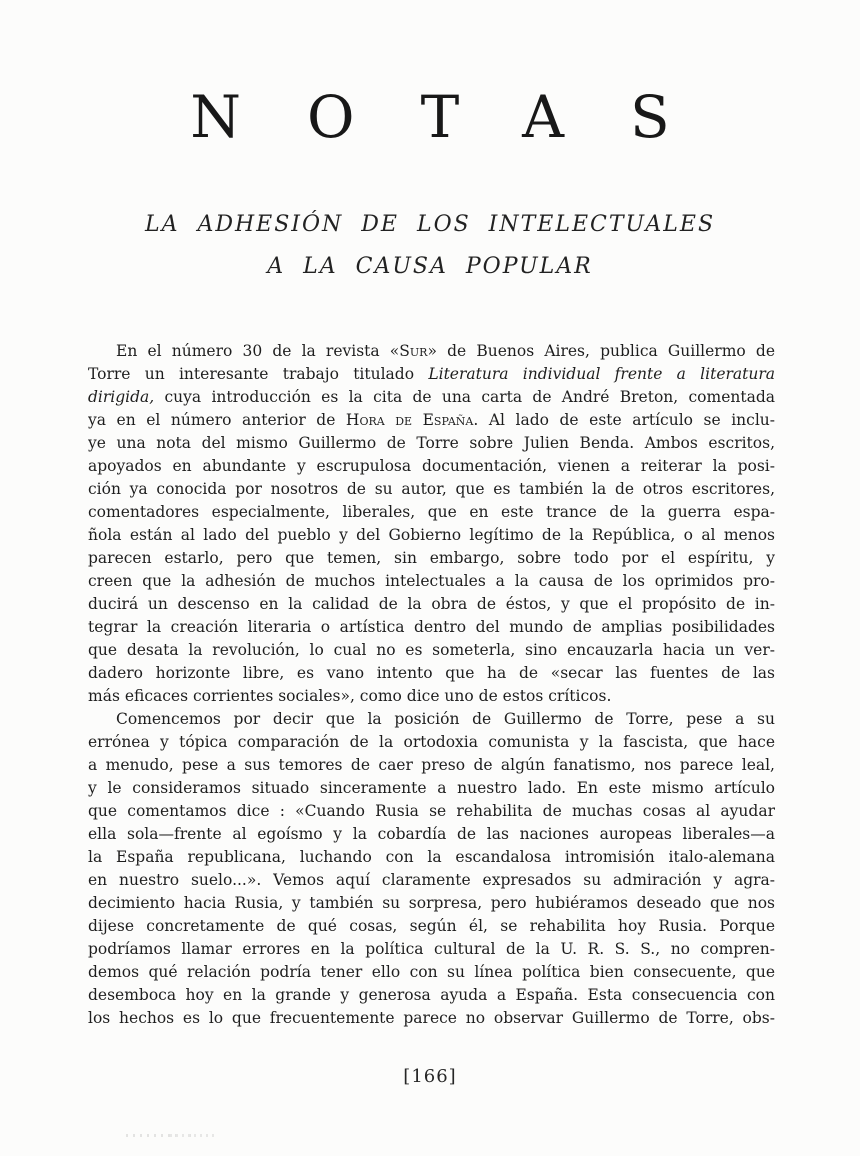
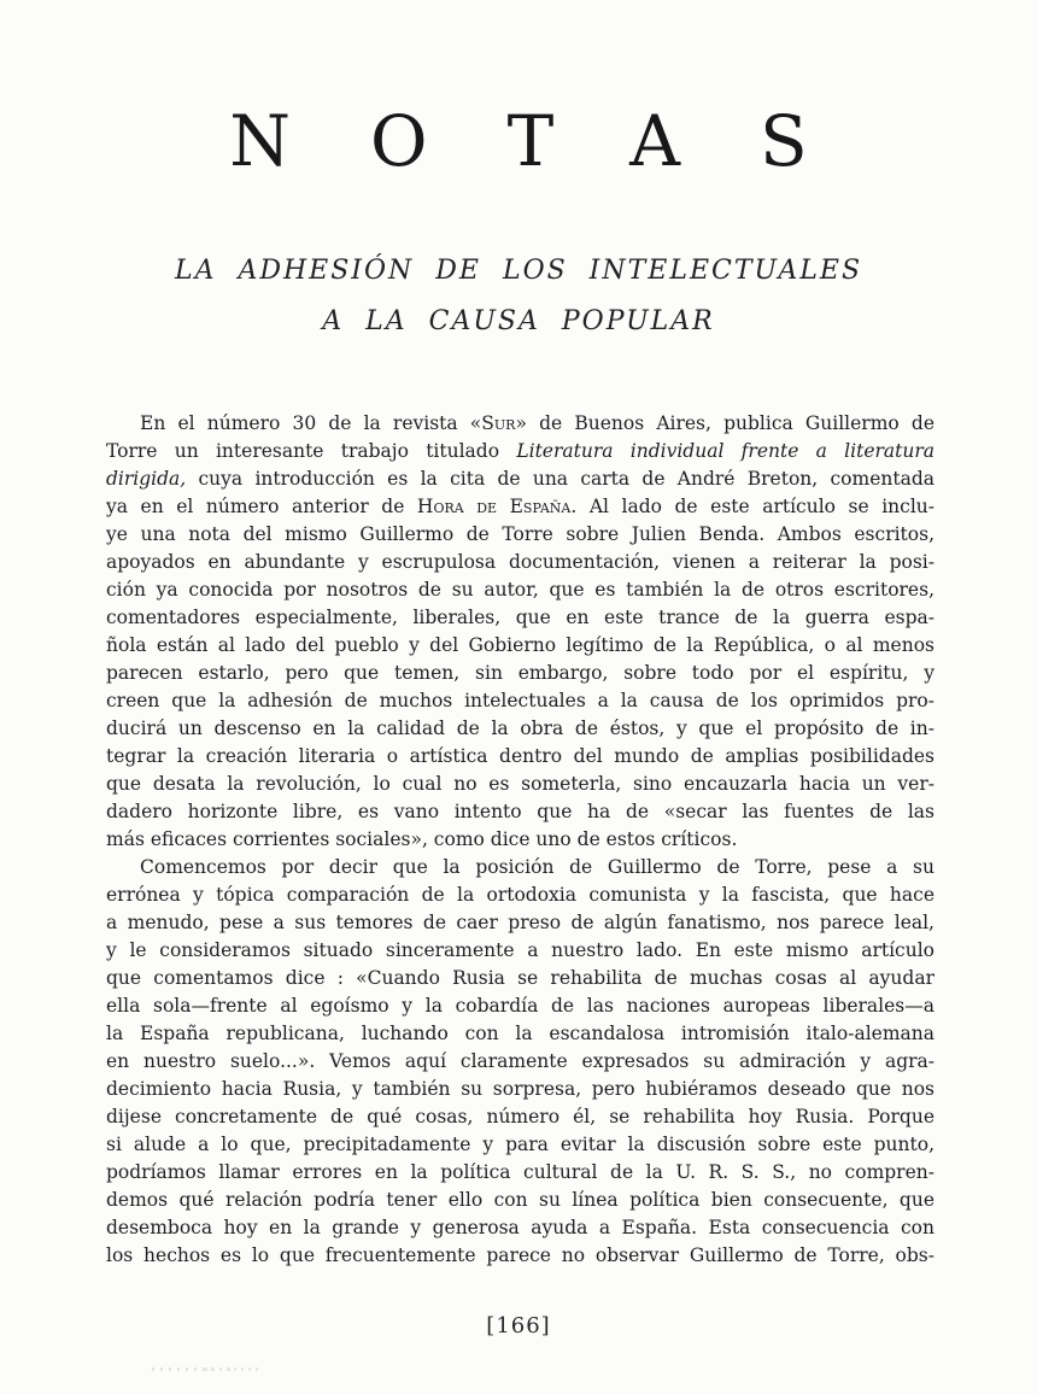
  NOTAS
  LA ADHESIÓN DE LOS INTELECTUALES
  A LA CAUSA POPULAR
  En el número 30 de la revista «Sur» de Buenos Aires, publica Guillermo de
  Torre un interesante trabajo titulado Literatura individual frente a literatura
  dirigida, cuya introducción es la cita de una carta de André Breton, comentada
  ya en el número anterior de Hora de España. Al lado de este artículo se inclu-
  ye una nota del mismo Guillermo de Torre sobre Julien Benda. Ambos escritos,
  apoyados en abundante y escrupulosa documentación, vienen a reiterar la posi-
  ción ya conocida por nosotros de su autor, que es también la de otros escritores,
  comentadores especialmente, liberales, que en este trance de la guerra espa-
  ñola están al lado del pueblo y del Gobierno legítimo de la República, o al menos
  parecen estarlo, pero que temen, sin embargo, sobre todo por el espíritu, y
  creen que la adhesión de muchos intelectuales a la causa de los oprimidos pro-
  ducirá un descenso en la calidad de la obra de éstos, y que el propósito de in-
  tegrar la creación literaria o artística dentro del mundo de amplias posibilidades
  que desata la revolución, lo cual no es someterla, sino encauzarla hacia un ver-
  dadero horizonte libre, es vano intento que ha de «secar las fuentes de las
  más eficaces corrientes sociales», como dice uno de estos críticos.
  Comencemos por decir que la posición de Guillermo de Torre, pese a su
  errónea y tópica comparación de la ortodoxia comunista y la fascista, que hace
  a menudo, pese a sus temores de caer preso de algún fanatismo, nos parece leal,
  y le consideramos situado sinceramente a nuestro lado. En este mismo artículo
  que comentamos dice : «Cuando Rusia se rehabilita de muchas cosas al ayudar
  ella sola—frente al egoísmo y la cobardía de las naciones auropeas liberales—a
  la España republicana, luchando con la escandalosa intromisión italo-alemana
  en nuestro suelo...». Vemos aquí claramente expresados su admiración y agra-
  decimiento hacia Rusia, y también su sorpresa, pero hubiéramos deseado que nos
- dijese concretamente de qué cosas, según él, se rehabilita hoy Rusia. Porque
+ dijese concretamente de qué cosas, número él, se rehabilita hoy Rusia. Porque
+ si alude a lo que, precipitadamente y para evitar la discusión sobre este punto,
  podríamos llamar errores en la política cultural de la U. R. S. S., no compren-
  demos qué relación podría tener ello con su línea política bien consecuente, que
  desemboca hoy en la grande y generosa ayuda a España. Esta consecuencia con
  los hechos es lo que frecuentemente parece no observar Guillermo de Torre, obs-
  [166]
